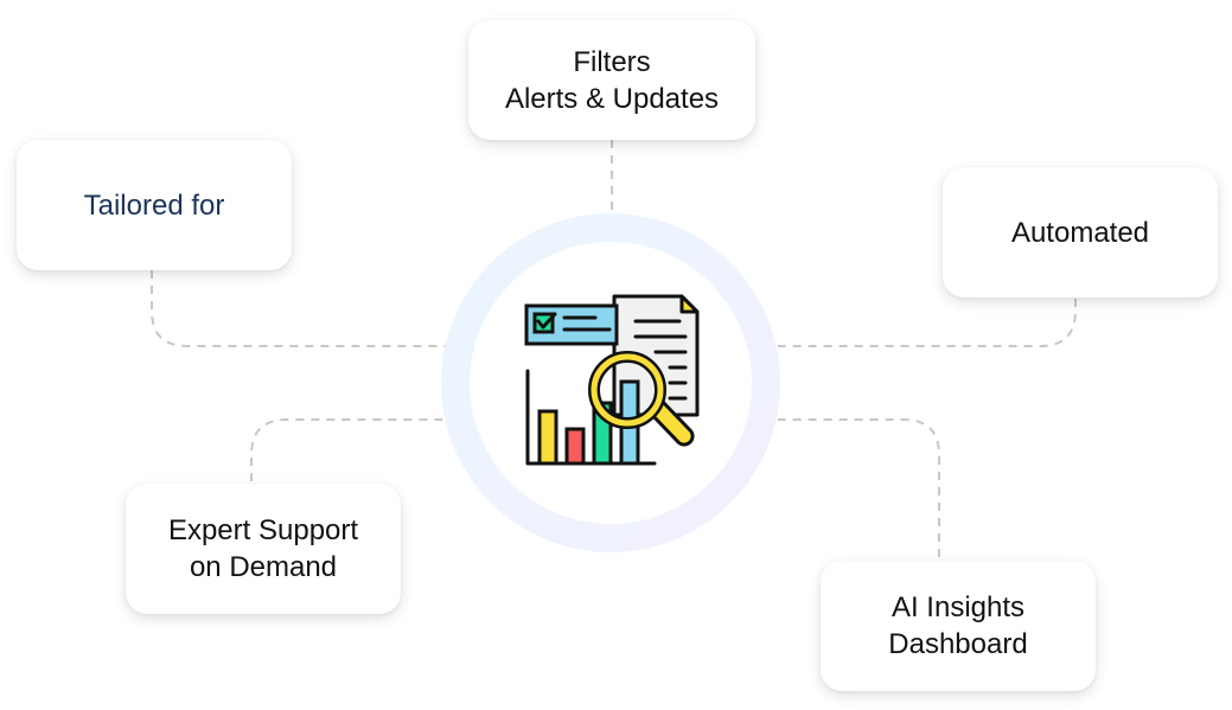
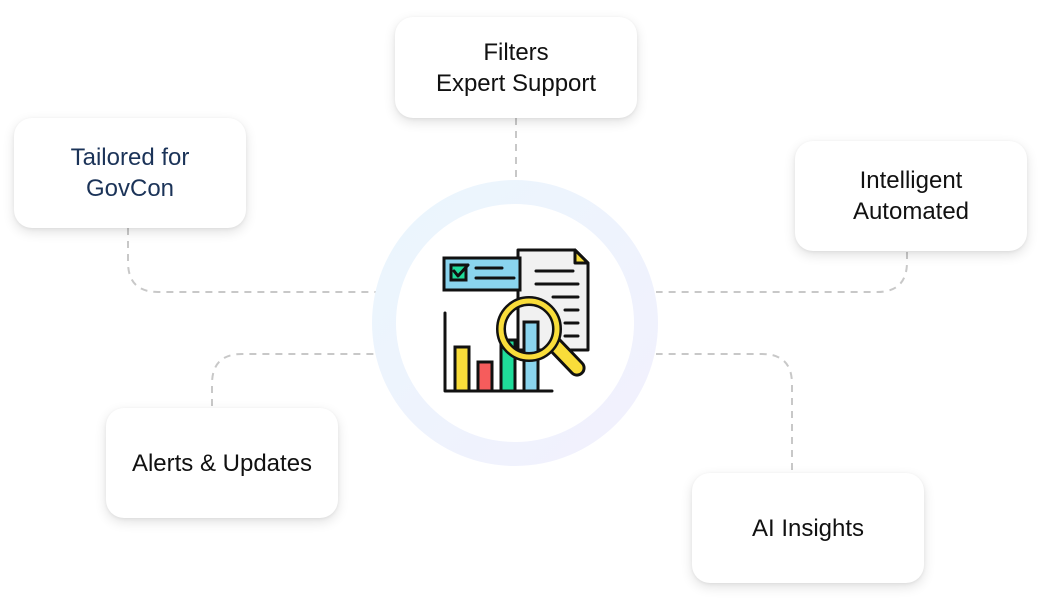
  Filters
- Alerts & Updates
+ Expert Support
  Tailored for
+ GovCon
+ Intelligent
  Automated
- Expert Support
+ Alerts & Updates
- on Demand
  AI Insights
- Dashboard
